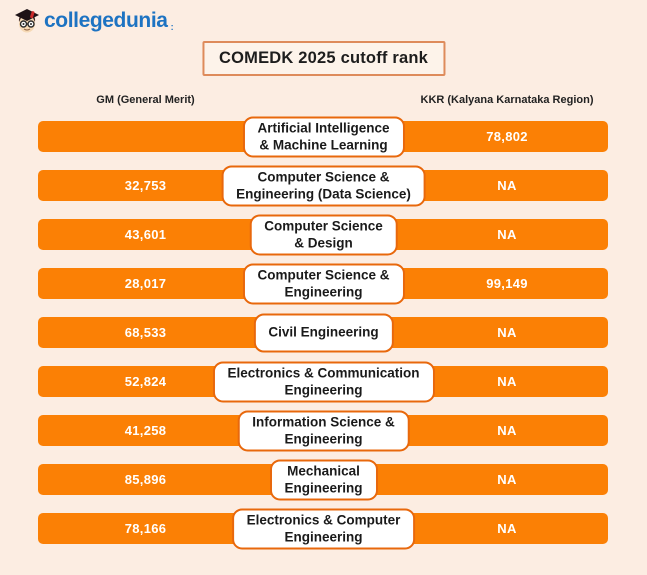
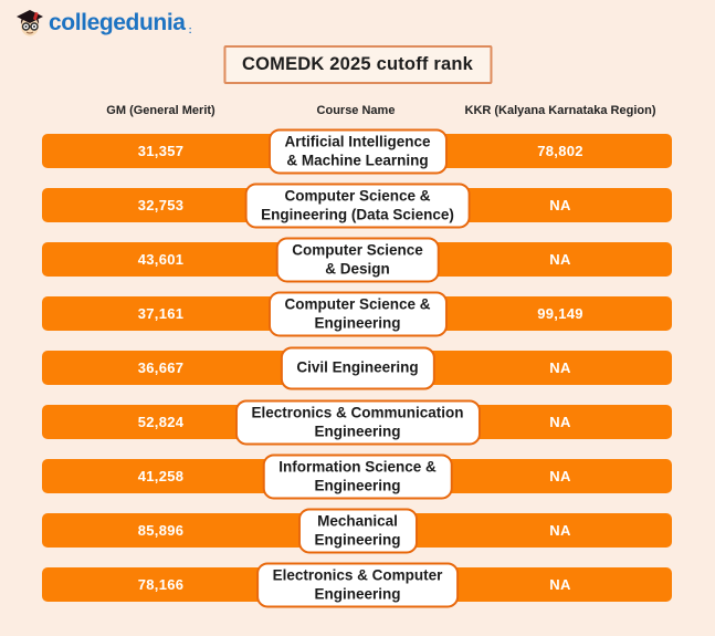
  collegedunia
  :
  COMEDK 2025 cutoff rank
  GM (General Merit)
+ Course Name
  KKR (Kalyana Karnataka Region)
+ 31,357
  78,802
  Artificial Intelligence
  & Machine Learning
  32,753
  NA
  Computer Science &
  Engineering (Data Science)
  43,601
  NA
  Computer Science
  & Design
- 28,017
+ 37,161
  99,149
  Computer Science &
  Engineering
- 68,533
+ 36,667
  NA
  Civil Engineering
  52,824
  NA
  Electronics & Communication
  Engineering
  41,258
  NA
  Information Science &
  Engineering
  85,896
  NA
  Mechanical
  Engineering
  78,166
  NA
  Electronics & Computer
  Engineering
